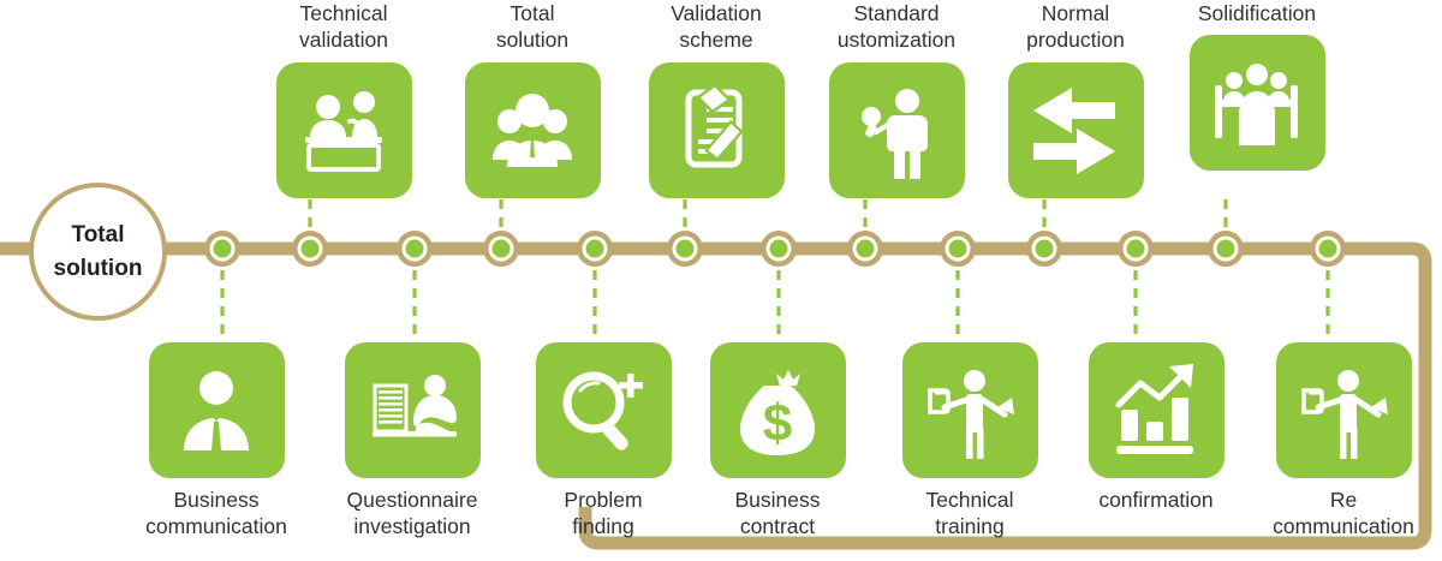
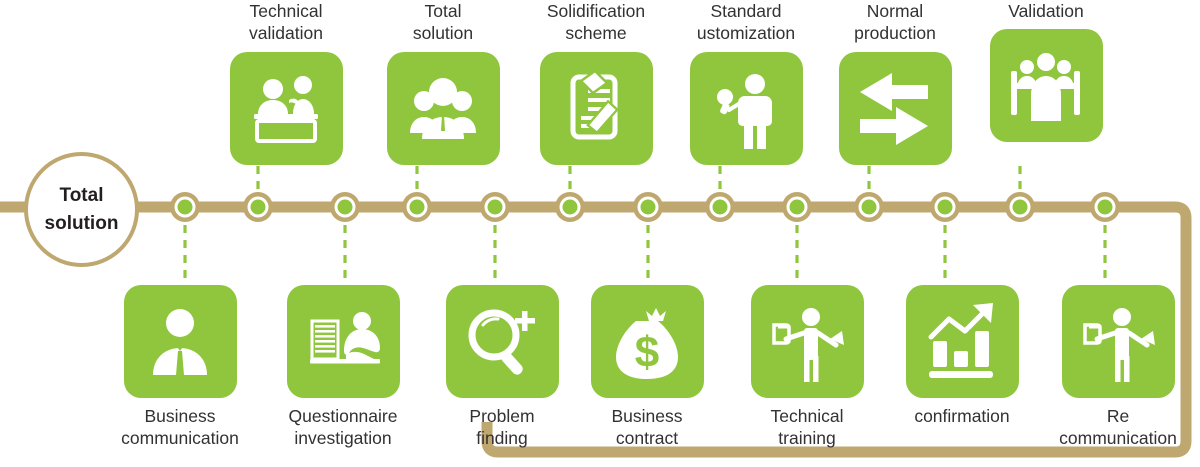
  Total
  solution
  Technical
  validation
  Total
  solution
- Validation
+ Solidification
  scheme
  Standard
  ustomization
  Normal
  production
- Solidification
+ Validation
  Business
  communication
  Questionnaire
  investigation
  Problem
  finding
  $
  Business
  contract
  Technical
  training
  confirmation
  Re
  communication
